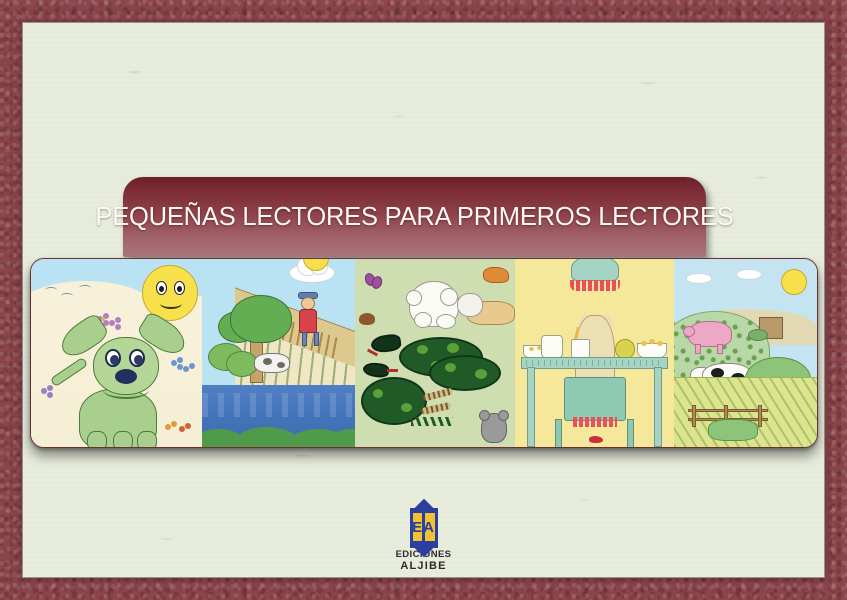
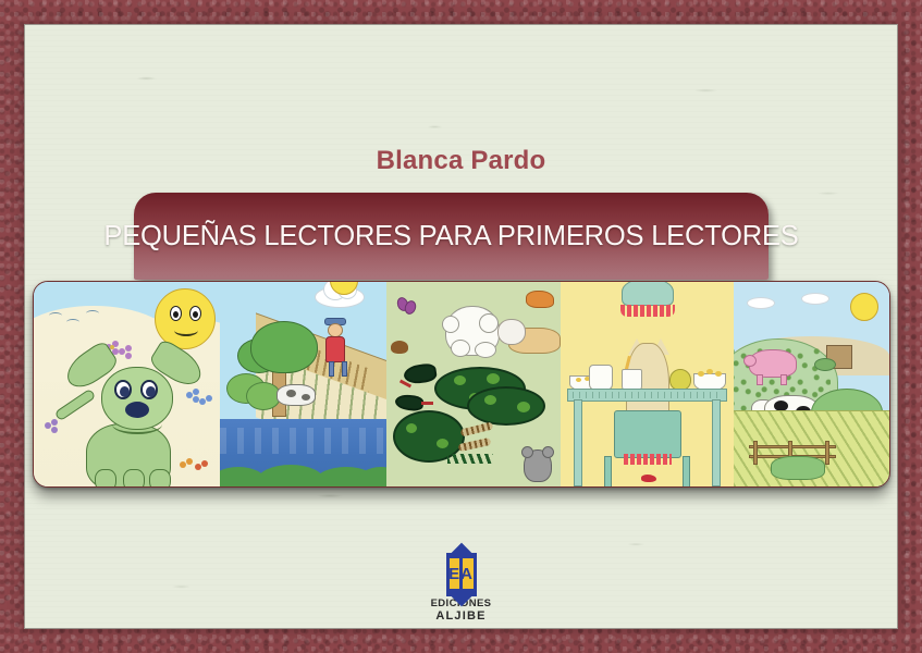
+ Blanca Pardo
  PEQUEÑAS LECTORES PARA PRIMEROS LECTORES
  EA
  EDICONES
  ALJIBE
